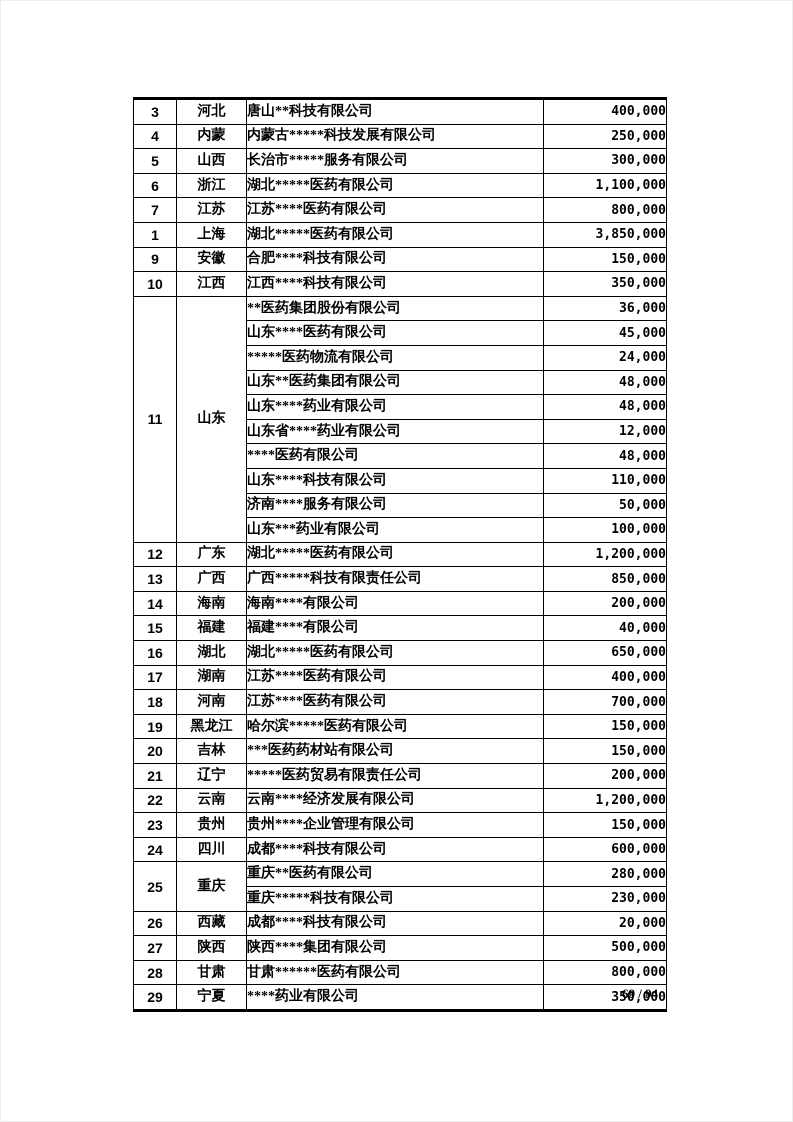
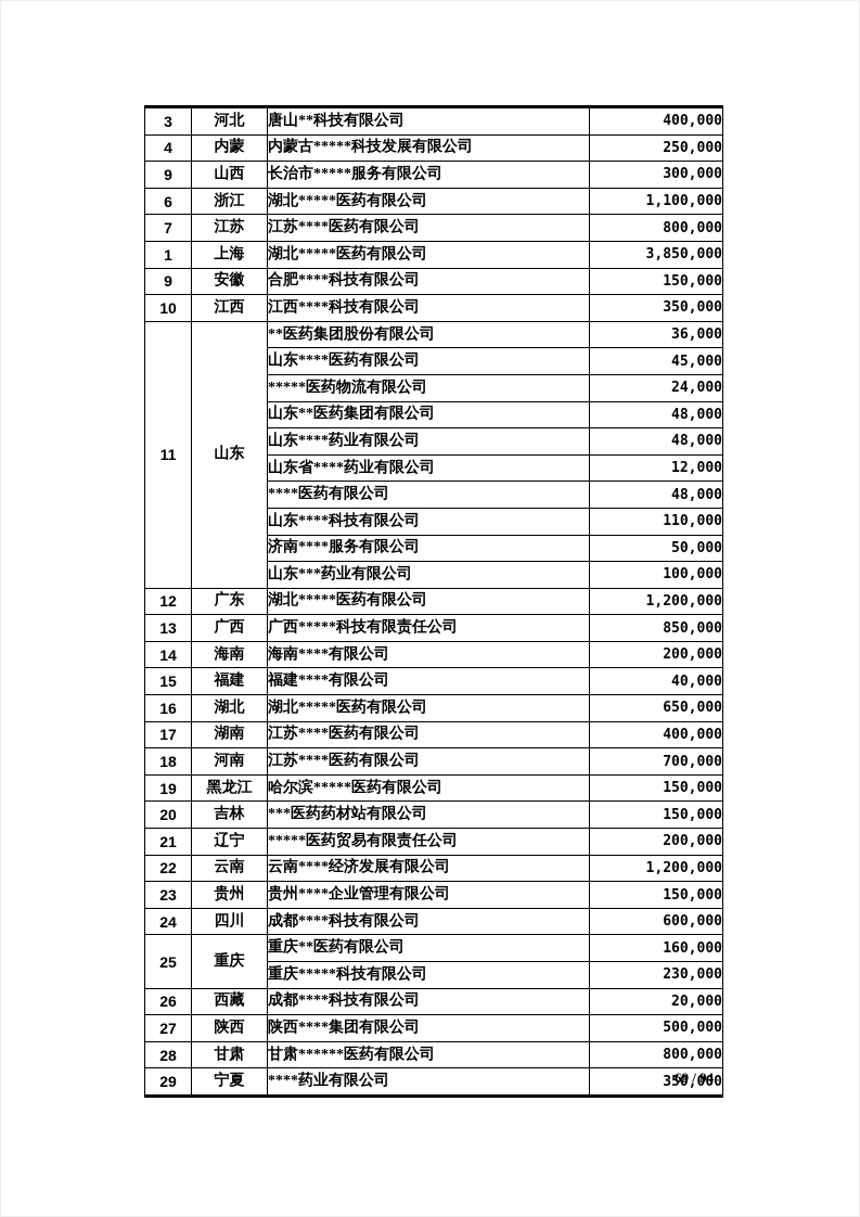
  3	河北	唐山**科技有限公司	400,000
  4	内蒙	内蒙古*****科技发展有限公司	250,000
- 5	山西	长治市*****服务有限公司	300,000
+ 9	山西	长治市*****服务有限公司	300,000
  6	浙江	湖北*****医药有限公司	1,100,000
  7	江苏	江苏****医药有限公司	800,000
  1	上海	湖北*****医药有限公司	3,850,000
  9	安徽	合肥****科技有限公司	150,000
  10	江西	江西****科技有限公司	350,000
  11	山东	**医药集团股份有限公司	36,000
  山东****医药有限公司	45,000
  *****医药物流有限公司	24,000
  山东**医药集团有限公司	48,000
  山东****药业有限公司	48,000
  山东省****药业有限公司	12,000
  ****医药有限公司	48,000
  山东****科技有限公司	110,000
  济南****服务有限公司	50,000
  山东***药业有限公司	100,000
  12	广东	湖北*****医药有限公司	1,200,000
  13	广西	广西*****科技有限责任公司	850,000
  14	海南	海南****有限公司	200,000
  15	福建	福建****有限公司	40,000
  16	湖北	湖北*****医药有限公司	650,000
  17	湖南	江苏****医药有限公司	400,000
  18	河南	江苏****医药有限公司	700,000
  19	黑龙江	哈尔滨*****医药有限公司	150,000
  20	吉林	***医药药材站有限公司	150,000
  21	辽宁	*****医药贸易有限责任公司	200,000
  22	云南	云南****经济发展有限公司	1,200,000
  23	贵州	贵州****企业管理有限公司	150,000
  24	四川	成都****科技有限公司	600,000
- 25	重庆	重庆**医药有限公司	280,000
+ 25	重庆	重庆**医药有限公司	160,000
  重庆*****科技有限公司	230,000
  26	西藏	成都****科技有限公司	20,000
  27	陕西	陕西****集团有限公司	500,000
  28	甘肃	甘肃******医药有限公司	800,000
  29	宁夏	****药业有限公司	350,000
  69 / 94
